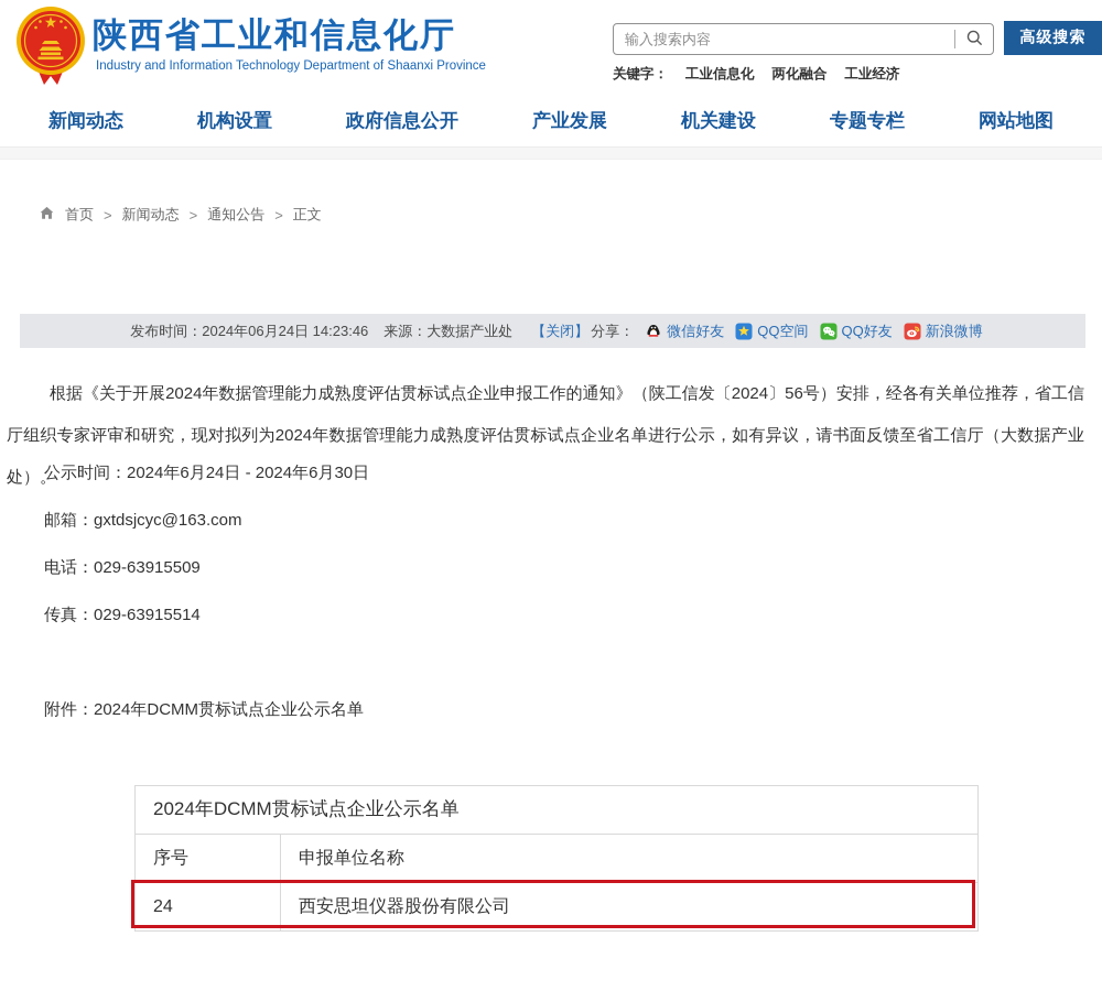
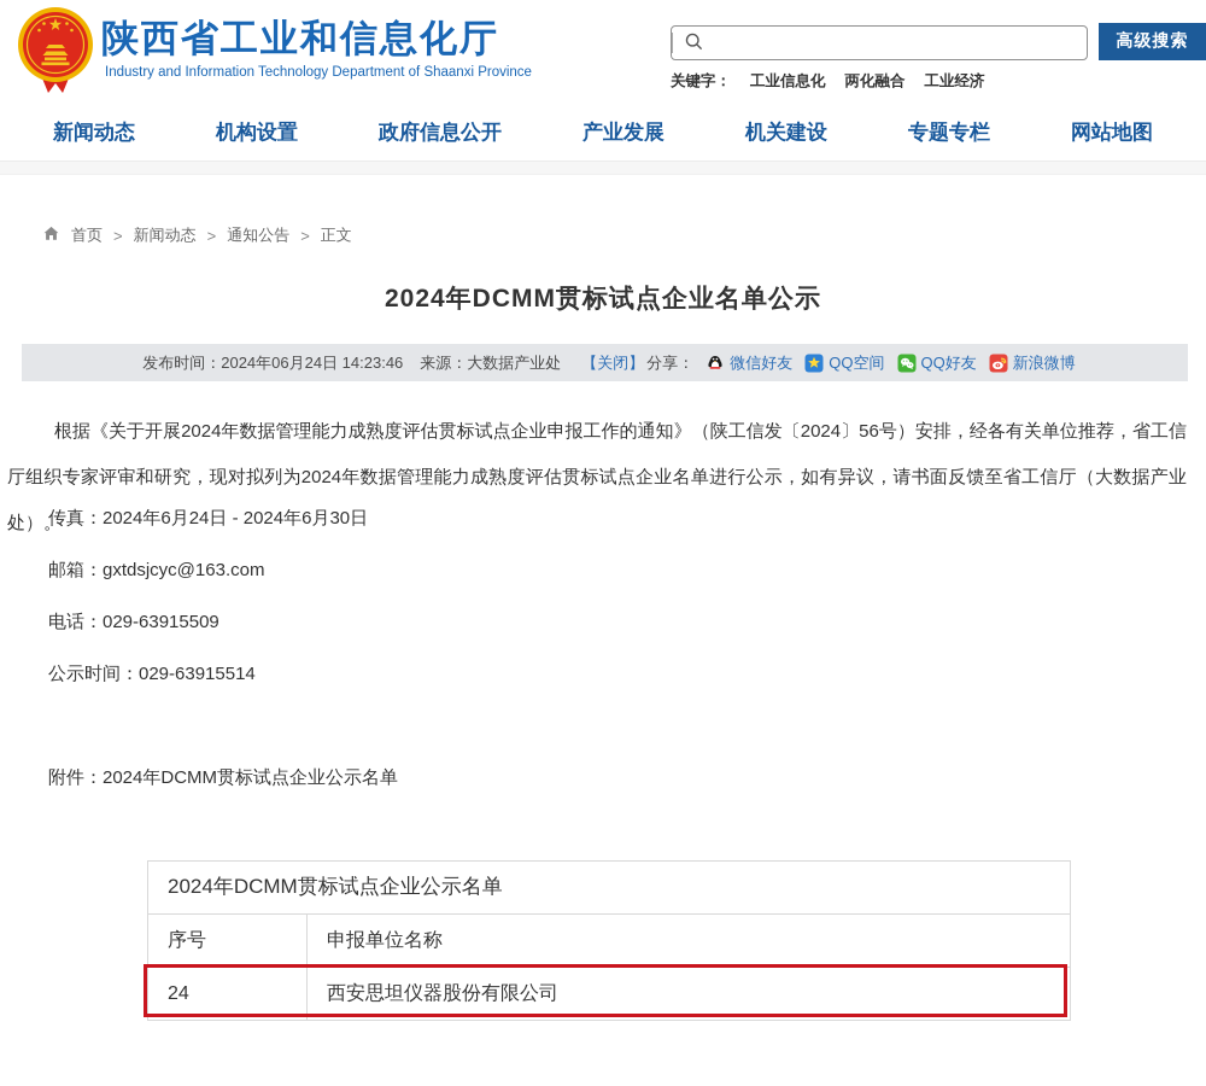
  陕西省工业和信息化厅
  Industry and Information Technology Department of Shaanxi Province
- 输入搜索内容
  高级搜索
  关键字：
  工业信息化
  两化融合
  工业经济
  新闻动态
  机构设置
  政府信息公开
  产业发展
  机关建设
  专题专栏
  网站地图
  首页
  >
  新闻动态
  >
  通知公告
  >
  正文
+ 2024年DCMM贯标试点企业名单公示
  发布时间：2024年06月24日 14:23:46
  来源：大数据产业处
  【关闭】
  分享：
  微信好友
  QQ空间
  QQ好友
  新浪微博
  根据《关于开展2024年数据管理能力成熟度评估贯标试点企业申报工作的通知》（陕工信发〔2024〕56号）安排，经各有关单位推荐，省工信厅组织专家评审和研究，现对拟列为2024年数据管理能力成熟度评估贯标试点企业名单进行公示，如有异议，请书面反馈至省工信厅（大数据产业处）。
- 公示时间：2024年6月24日 - 2024年6月30日
+ 传真：2024年6月24日 - 2024年6月30日
  邮箱：gxtdsjcyc@163.com
  电话：029-63915509
- 传真：029-63915514
+ 公示时间：029-63915514
  附件：2024年DCMM贯标试点企业公示名单
  2024年DCMM贯标试点企业公示名单
  序号	申报单位名称
  24	西安思坦仪器股份有限公司
